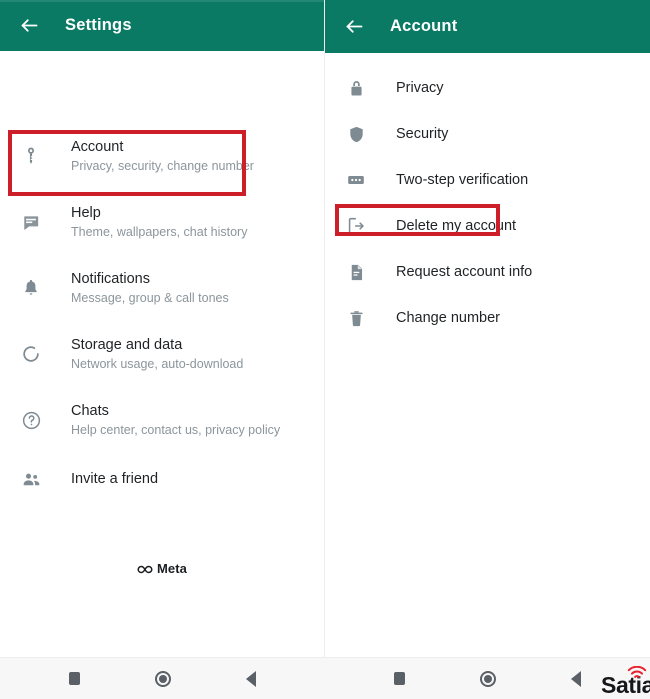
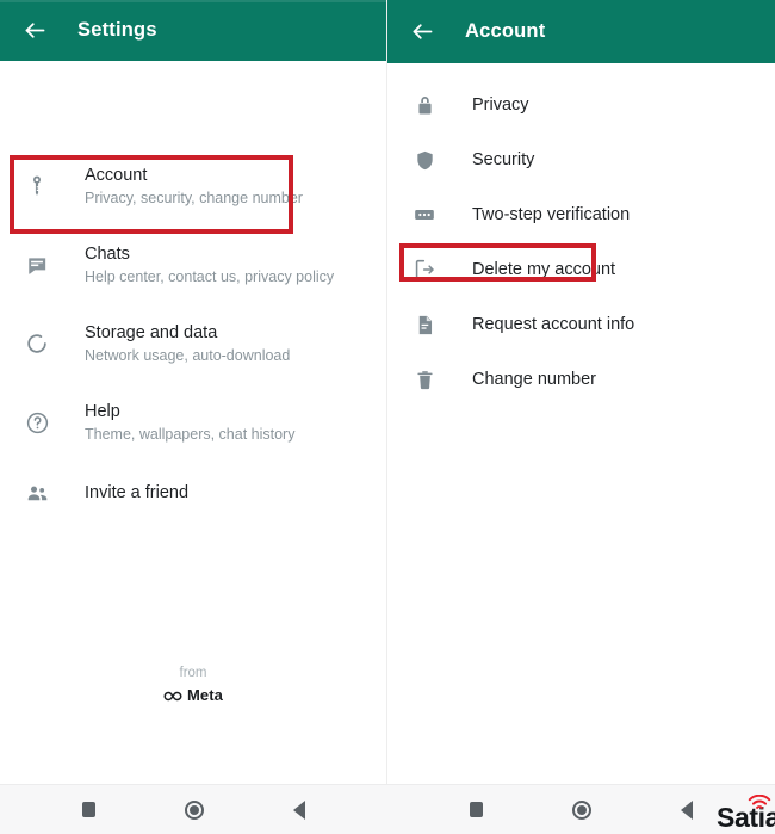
  Settings
  Account
  Privacy, security, change number
- Help
+ Chats
- Theme, wallpapers, chat history
+ Help center, contact us, privacy policy
- Notifications
- Message, group & call tones
  Storage and data
  Network usage, auto-download
- Chats
+ Help
- Help center, contact us, privacy policy
+ Theme, wallpapers, chat history
  Invite a friend
+ from
  Meta
  Account
  Privacy
  Security
  Two-step verification
  Delete my account
  Request account info
  Change number
  Satia
